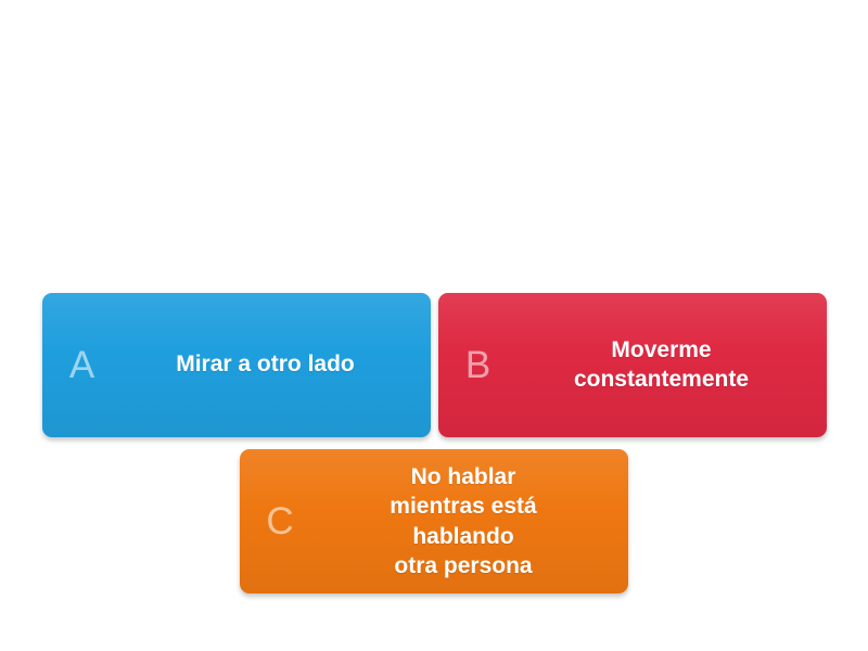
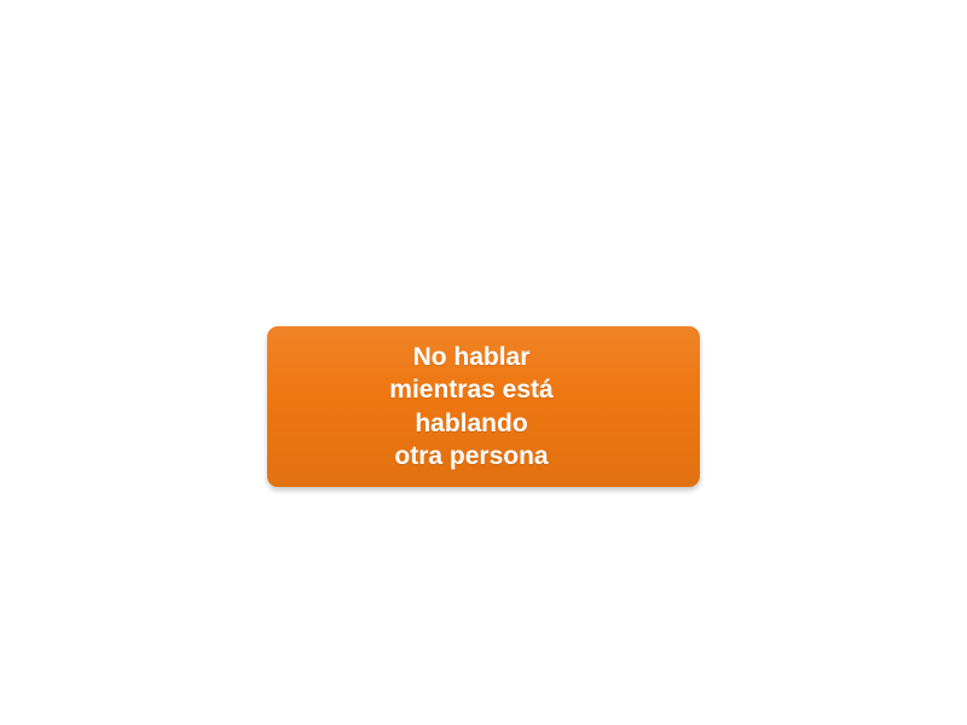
- A
- Mirar a otro lado
- B
- Moverme
- constantemente
- C
  No hablar
  mientras está
  hablando
  otra persona
